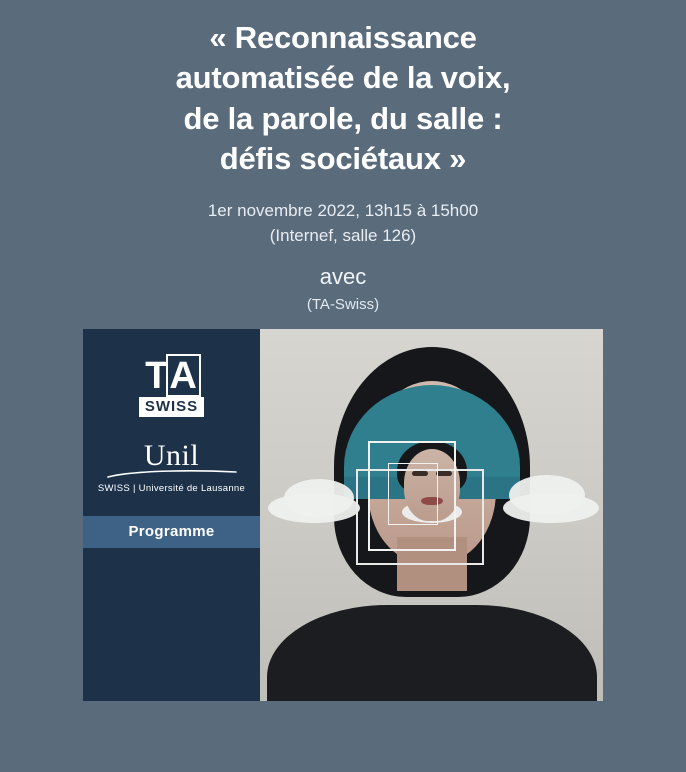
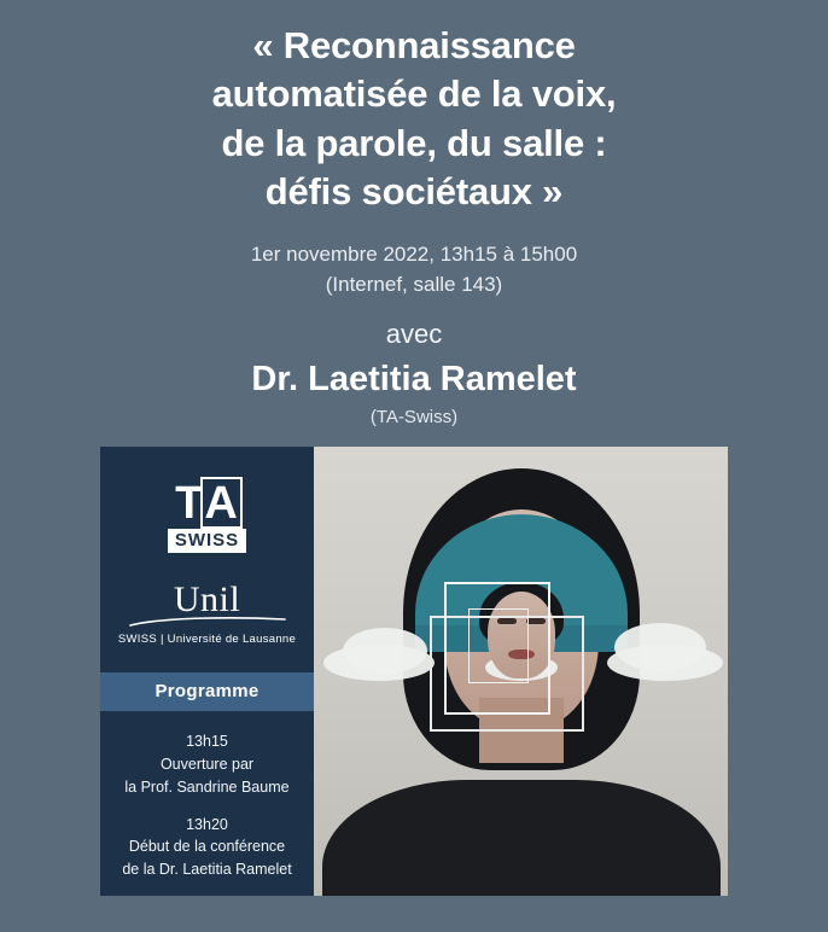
  « Reconnaissance
  automatisée de la voix,
  de la parole, du salle :
  défis sociétaux »
  1er novembre 2022, 13h15 à 15h00
- (Internef, salle 126)
+ (Internef, salle 143)
  avec
+ Dr. Laetitia Ramelet
  (TA-Swiss)
  TA SWISS
  Unil
  SWISS | Université de Lausanne
  Programme
+ 13h15
+ Ouverture par
+ la Prof. Sandrine Baume
+ 13h20
+ Début de la conférence
+ de la Dr. Laetitia Ramelet
